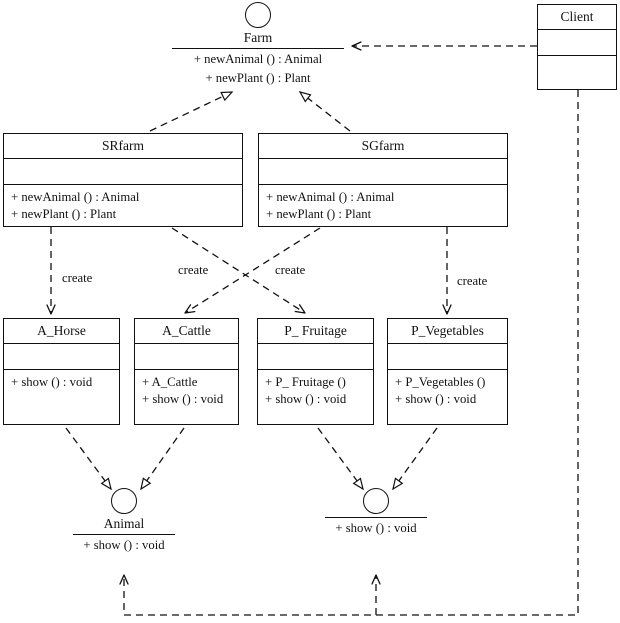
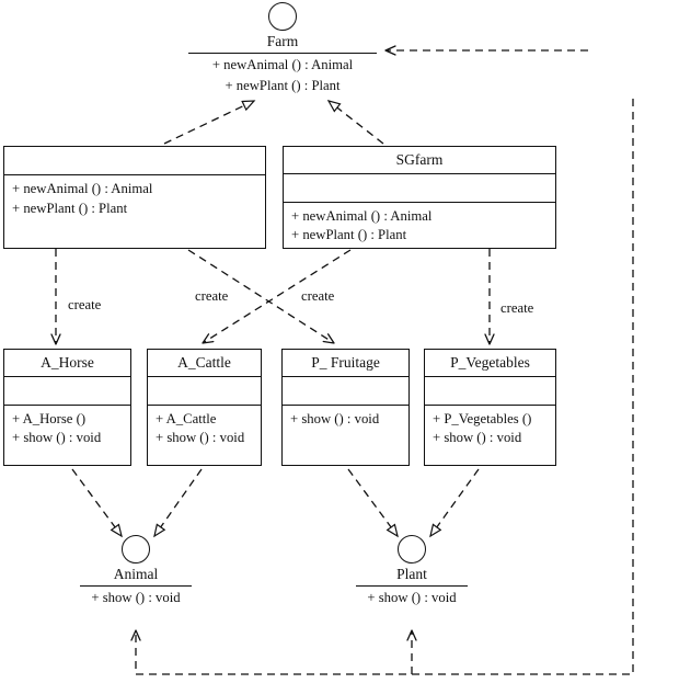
  Farm
  + newAnimal () : Animal
  + newPlant () : Plant
- Client
- SRfarm
  + newAnimal () : Animal
  + newPlant () : Plant
  SGfarm
  + newAnimal () : Animal
  + newPlant () : Plant
  create
  create
  create
  create
  A_Horse
+ + A_Horse ()
  + show () : void
  A_Cattle
  + A_Cattle
  + show () : void
  P_ Fruitage
- + P_ Fruitage ()
  + show () : void
  P_Vegetables
  + P_Vegetables ()
  + show () : void
  Animal
  + show () : void
+ Plant
  + show () : void
